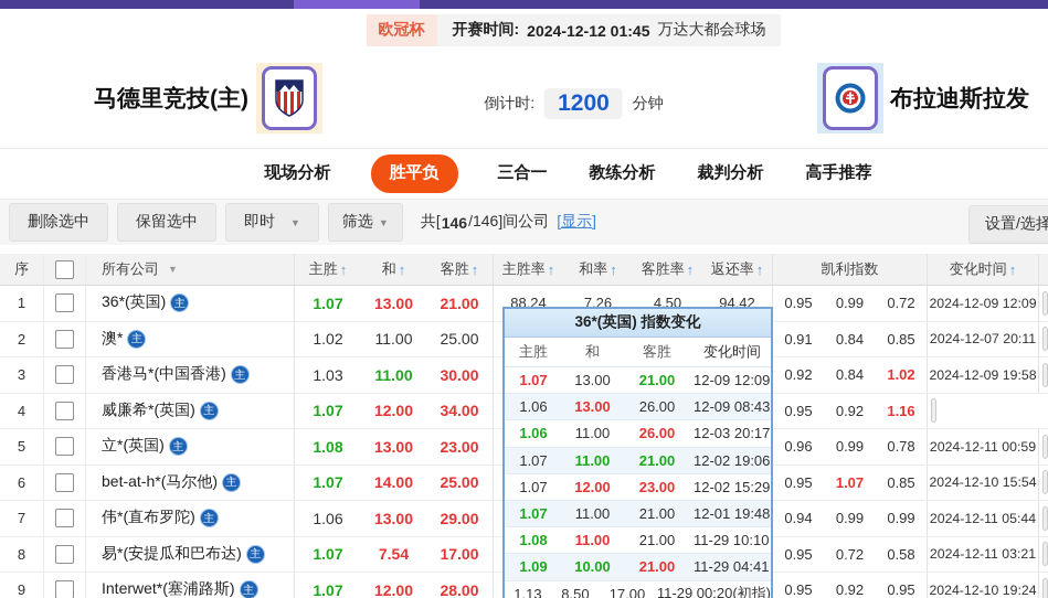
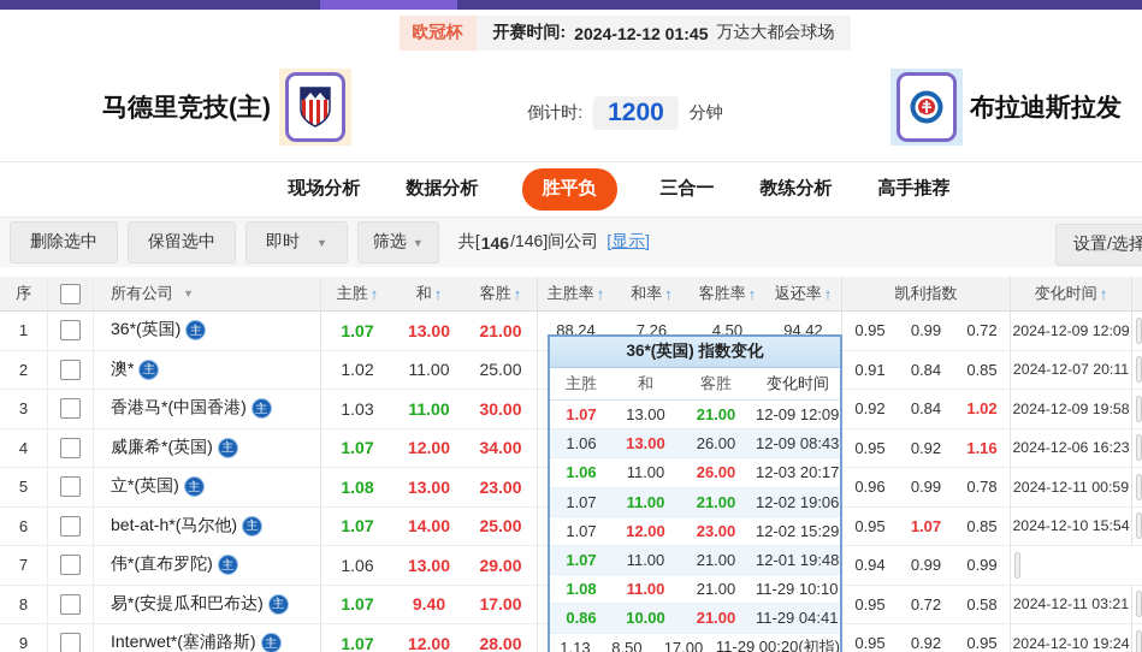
  欧冠杯
  开赛时间:
  2024-12-12 01:45
  万达大都会球场
  马德里竞技(主)
  倒计时:
  1200
  分钟
  布拉迪斯拉发
  现场分析
+ 数据分析
  胜平负
  三合一
  教练分析
- 裁判分析
  高手推荐
  删除选中
  保留选中
  即时
  ▼
  筛选
  ▼
  共[
  146
  /146]间公司
  [显示]
  设置/选择
  序
  所有公司
  ▼
  主胜
  ↑
  和
  ↑
  客胜
  ↑
  主胜率
  ↑
  和率
  ↑
  客胜率
  ↑
  返还率
  ↑
  凯利指数
  变化时间
  ↑
  1
  36*(英国)
  主
  1.07
  13.00
  21.00
  88.24
  7.26
  4.50
  94.42
  0.95
  0.99
  0.72
  2024-12-09 12:09
  2
  澳*
  主
  1.02
  11.00
  25.00
  0.91
  0.84
  0.85
  2024-12-07 20:11
  3
  香港马*(中国香港)
  主
  1.03
  11.00
  30.00
  0.92
  0.84
  1.02
  2024-12-09 19:58
  4
  威廉希*(英国)
  主
  1.07
  12.00
  34.00
  0.95
  0.92
  1.16
+ 2024-12-06 16:23
  5
  立*(英国)
  主
  1.08
  13.00
  23.00
  0.96
  0.99
  0.78
  2024-12-11 00:59
  6
  bet-at-h*(马尔他)
  主
  1.07
  14.00
  25.00
  0.95
  1.07
  0.85
  2024-12-10 15:54
  7
  伟*(直布罗陀)
  主
  1.06
  13.00
  29.00
  0.94
  0.99
  0.99
- 2024-12-11 05:44
  8
  易*(安提瓜和巴布达)
  主
  1.07
- 7.54
+ 9.40
  17.00
  0.95
  0.72
  0.58
  2024-12-11 03:21
  9
  Interwet*(塞浦路斯)
  主
  1.07
  12.00
  28.00
  0.95
  0.92
  0.95
  2024-12-10 19:24
  36*(英国) 指数变化
  主胜
  和
  客胜
  变化时间
  1.07
  13.00
  21.00
  12-09 12:09
  1.06
  13.00
  26.00
  12-09 08:43
  1.06
  11.00
  26.00
  12-03 20:17
  1.07
  11.00
  21.00
  12-02 19:06
  1.07
  12.00
  23.00
  12-02 15:29
  1.07
  11.00
  21.00
  12-01 19:48
  1.08
  11.00
  21.00
  11-29 10:10
- 1.09
+ 0.86
  10.00
  21.00
  11-29 04:41
  1.13
  8.50
  17.00
  11-29 00:20(初指)
